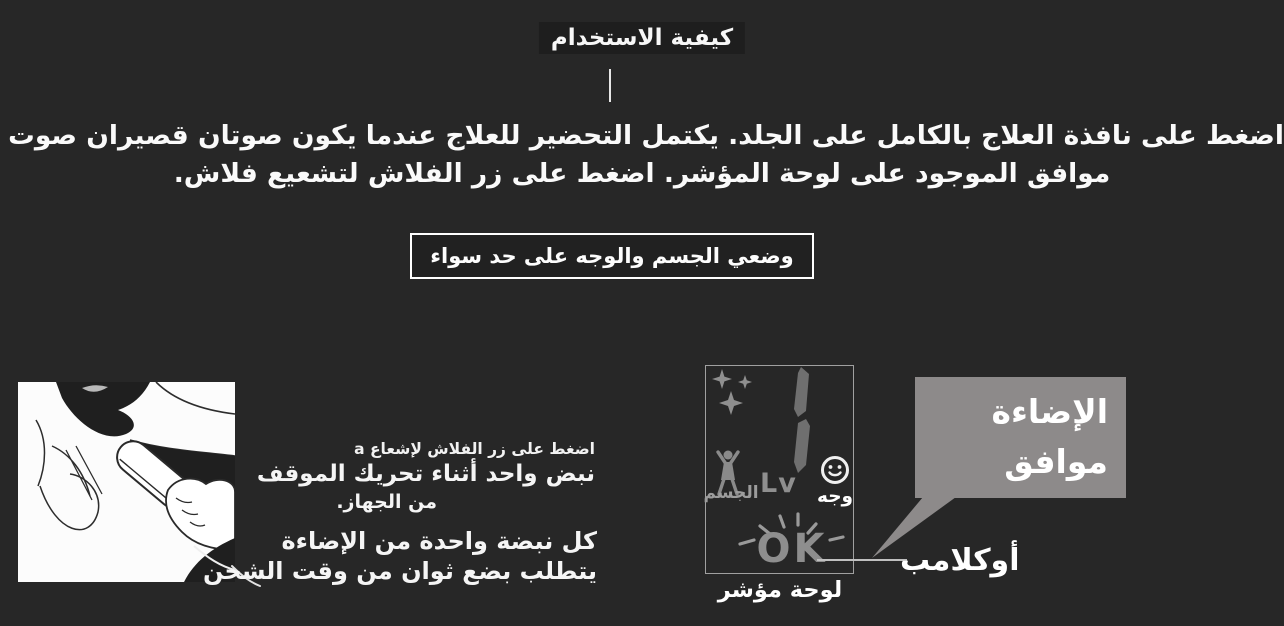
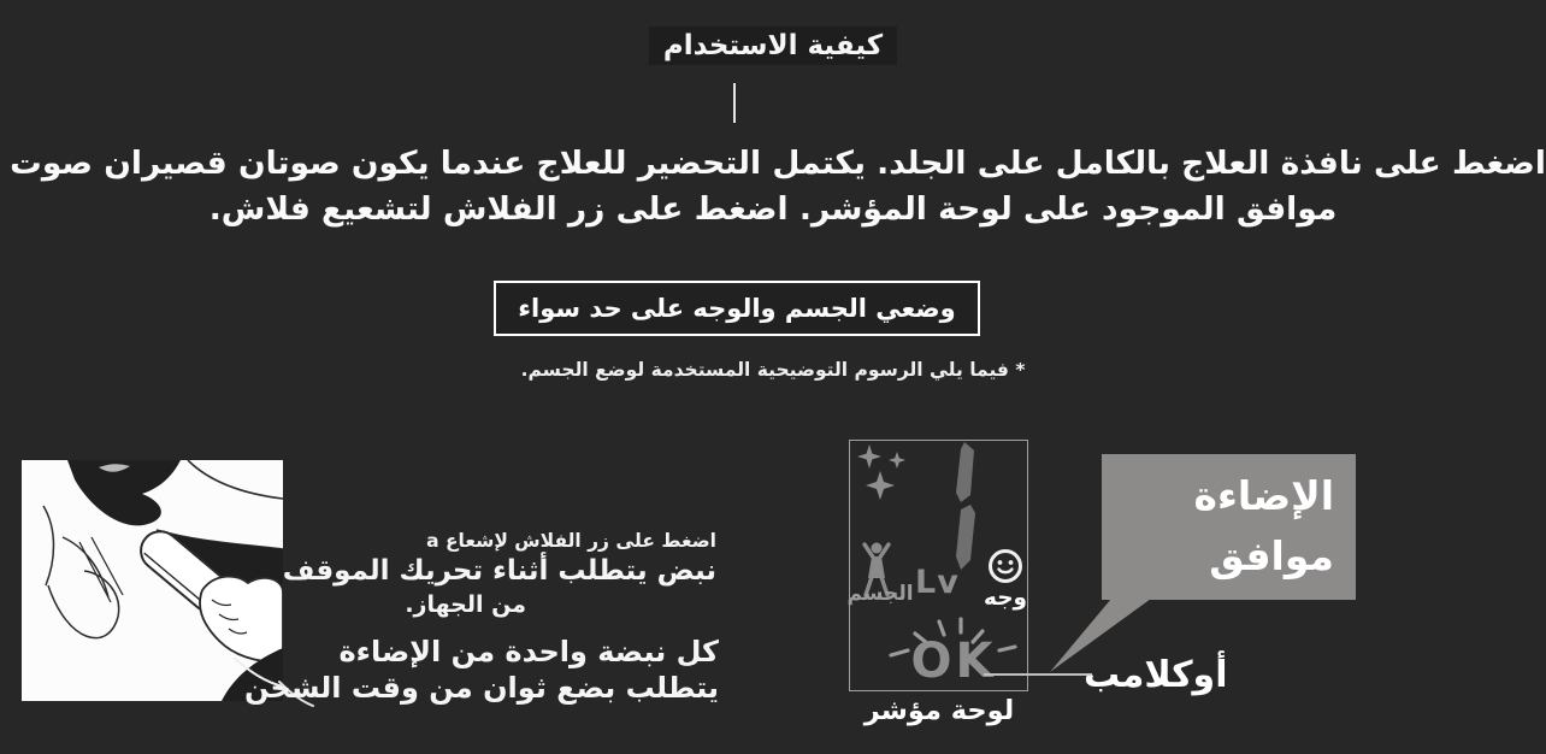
  كيفية الاستخدام
  اضغط على نافذة العلاج بالكامل على الجلد. يكتمل التحضير للعلاج عندما يكون صوتان قصيران صوت
  موافق الموجود على لوحة المؤشر. اضغط على زر الفلاش لتشعيع فلاش.
  وضعي الجسم والوجه على حد سواء
+ * فيما يلي الرسوم التوضيحية المستخدمة لوضع الجسم.
  اضغط على زر الفلاش لإشعاع a
- نبض واحد أثناء تحريك الموقف
+ نبض يتطلب أثناء تحريك الموقف
  من الجهاز.
  كل نبضة واحدة من الإضاءة
  يتطلب بضع ثوان من وقت الشحن
  الجسم
  Lv
  وجه
  OK
  لوحة مؤشر
  الإضاءة
  موافق
  أوكلامب
